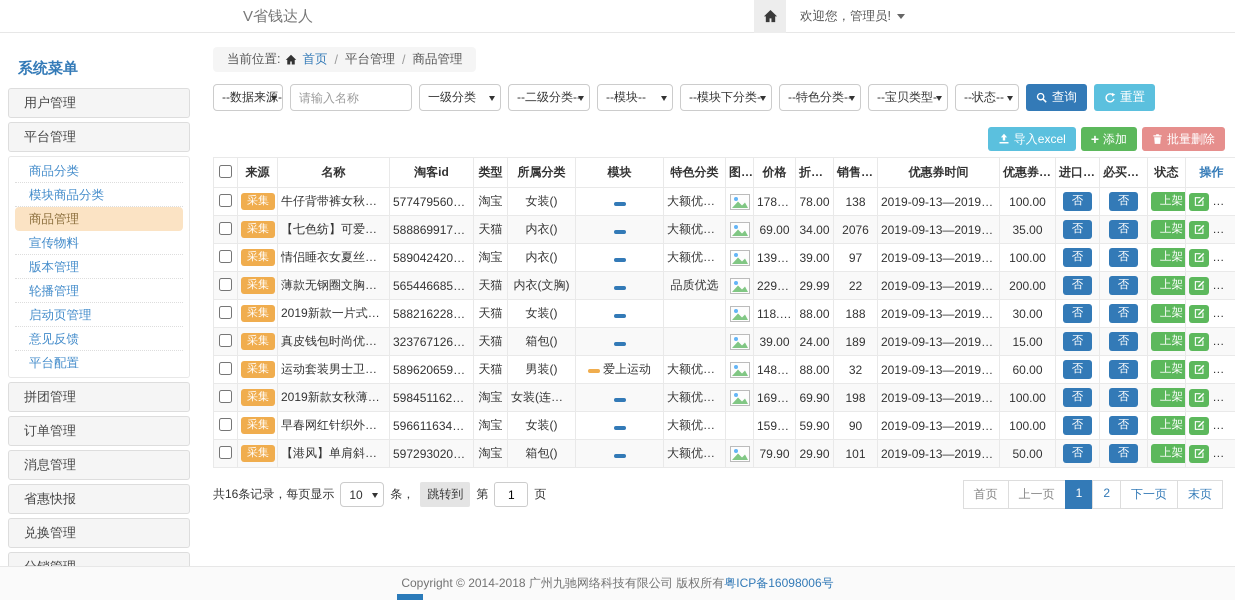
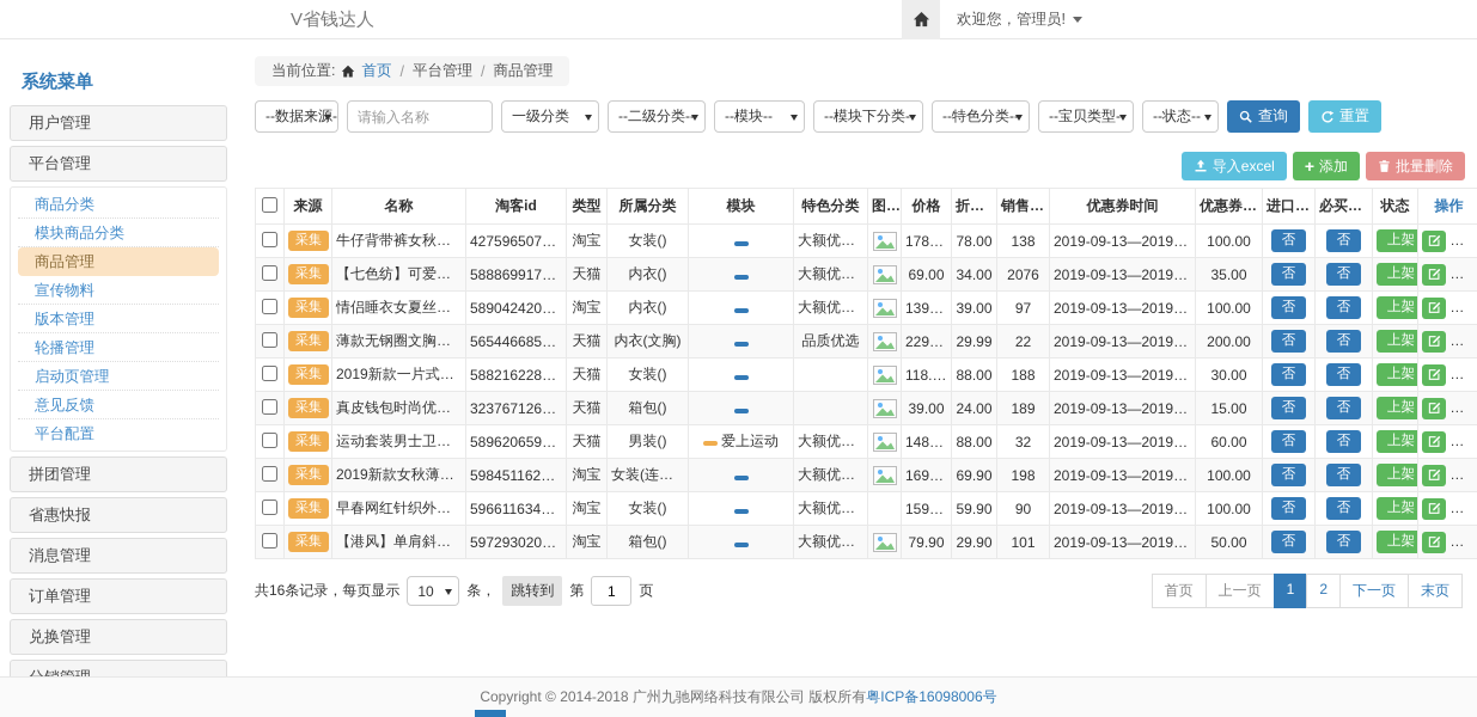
  V省钱达人
  欢迎您，管理员!
  系统菜单
  用户管理
  平台管理
  商品分类
  模块商品分类
  商品管理
  宣传物料
  版本管理
  轮播管理
  启动页管理
  意见反馈
  平台配置
  拼团管理
- 订单管理
+ 省惠快报
  消息管理
- 省惠快报
+ 订单管理
  兑换管理
  当前位置:
  首页
  /
  平台管理
  /
  商品管理
  --数据来源-
  请输入名称
  一级分类
  --二级分类--
  --模块--
  --模块下分类--
  --特色分类--
  --宝贝类型--
  --状态--
  查询
  重置
  导入excel
  +
  添加
  批量删除
  	来源	名称	淘客id	类型	所属分类	模块	特色分类	图标	价格	折后价	销售数	优惠券时间	优惠券金	进口优	必买清单	状态	操作
- 	采集	牛仔背带裤女秋装减	577479560965	淘宝	女装()		大额优惠券		178.00	78.00	138	2019-09-13—2019-09	100.00	否	否	上架
+ 	采集	牛仔背带裤女秋装减	427596507953	淘宝	女装()		大额优惠券		178.00	78.00	138	2019-09-13—2019-09	100.00	否	否	上架
  	采集	【七色纺】可爱纯棉	588869917501	天猫	内衣()		大额优惠券		69.00	34.00	2076	2019-09-13—2019-09	35.00	否	否	上架
  	采集	情侣睡衣女夏丝绸男	589042420344	淘宝	内衣()		大额优惠券		139.00	39.00	97	2019-09-13—2019-09	100.00	否	否	上架
  	采集	薄款无钢圈文胸聚拢	565446685867	天猫	内衣(文胸)		品质优选		229.99	29.99	22	2019-09-13—2019-09	200.00	否	否	上架
  	采集	2019新款一片式系...	588216228899	天猫	女装()				118.00	88.00	188	2019-09-13—2019-09	30.00	否	否	上架
  	采集	真皮钱包时尚优雅女	323767126342	天猫	箱包()				39.00	24.00	189	2019-09-13—2019-09	15.00	否	否	上架
  	采集	运动套装男士卫衣初	589620659791	天猫	男装()	爱上运动	大额优惠券		148.00	88.00	32	2019-09-13—2019-09	60.00	否	否	上架
  	采集	2019新款女秋薄款...	598451162391	淘宝	女装(连衣裙		大额优惠券		169.90	69.90	198	2019-09-13—2019-09	100.00	否	否	上架
  	采集	早春网红针织外套女	596611634525	淘宝	女装()		大额优惠券		159.90	59.90	90	2019-09-13—2019-09	100.00	否	否	上架
  	采集	【港风】单肩斜跨链	597293020870	淘宝	箱包()		大额优惠券		79.90	29.90	101	2019-09-13—2019-09	50.00	否	否	上架
  共16条记录，每页显示
  10
  条，
  跳转到
  第
  1
  页
  首页
  上一页
  1
  2
  下一页
  末页
  Copyright © 2014-2018 广州九驰网络科技有限公司 版权所有
  粤ICP备16098006号
